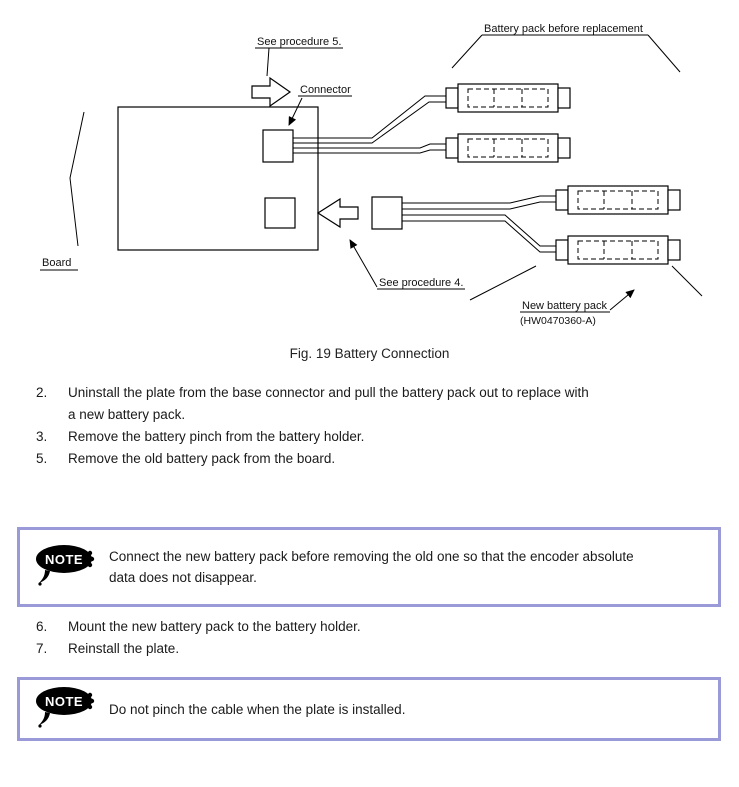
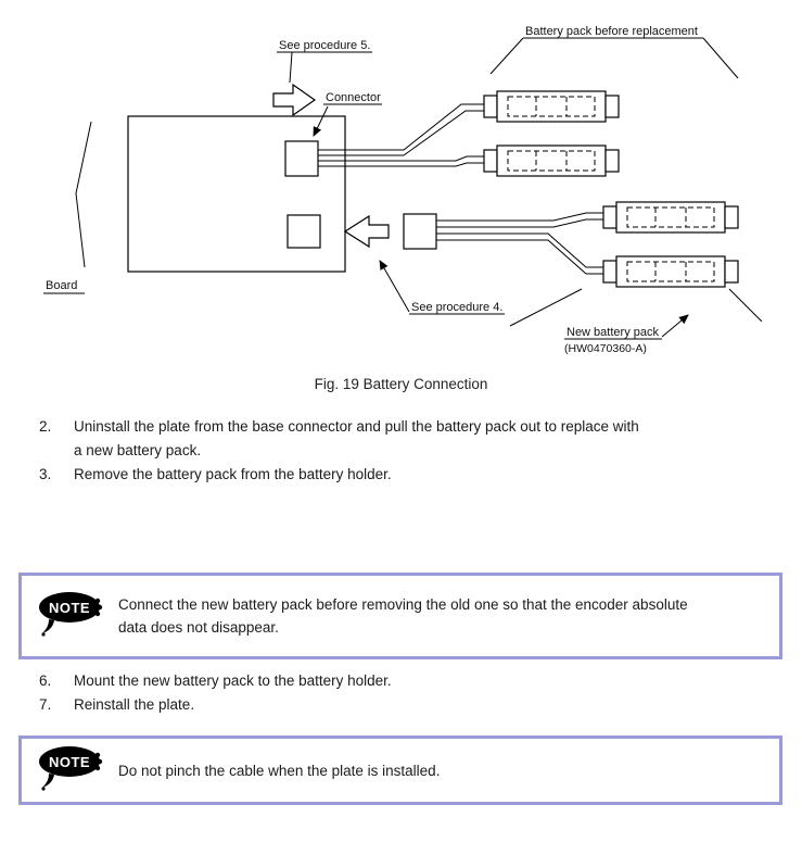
  See procedure 5.
  Connector
  Battery pack before replacement
  Board
  See procedure 4.
  New battery pack
  (HW0470360-A)
  Fig. 19 Battery Connection
  2.
  Uninstall the plate from the base connector and pull the battery pack out to replace with
  a new battery pack.
  3.
- Remove the battery pinch from the battery holder.
+ Remove the battery pack from the battery holder.
- 5.
- Remove the old battery pack from the board.
  NOTE
  Connect the new battery pack before removing the old one so that the encoder absolute
  data does not disappear.
  6.
  Mount the new battery pack to the battery holder.
  7.
  Reinstall the plate.
  NOTE
  Do not pinch the cable when the plate is installed.
